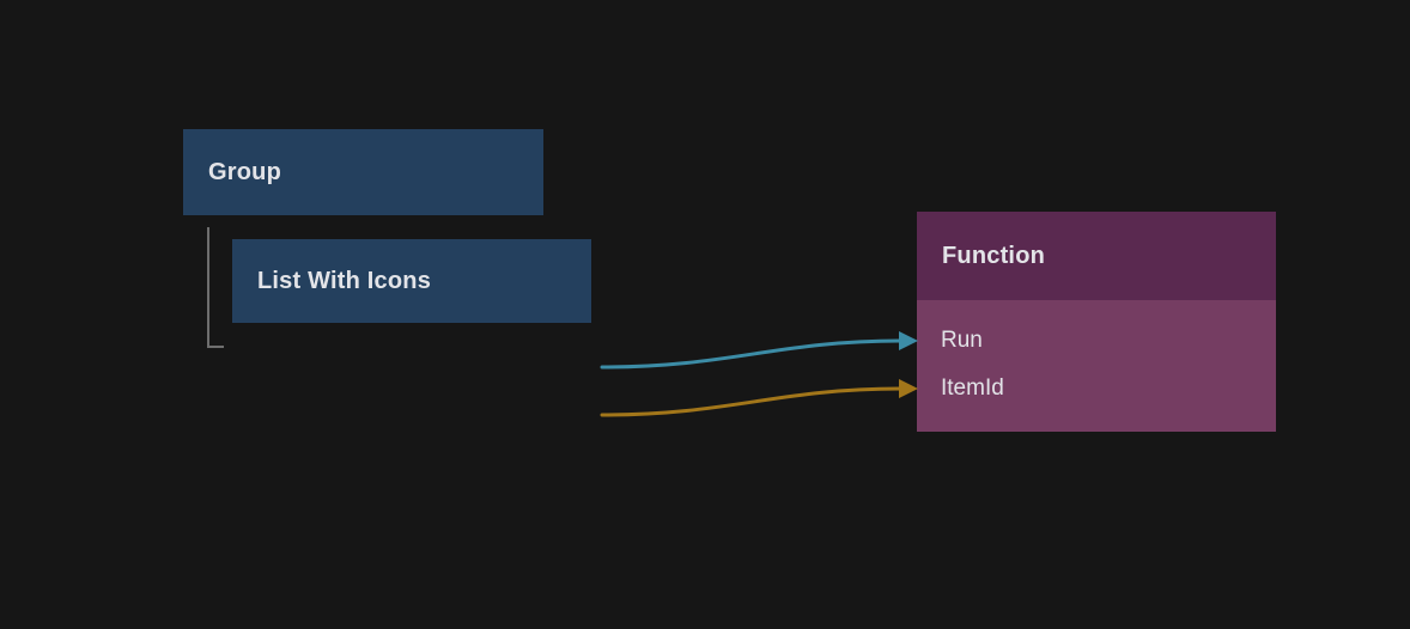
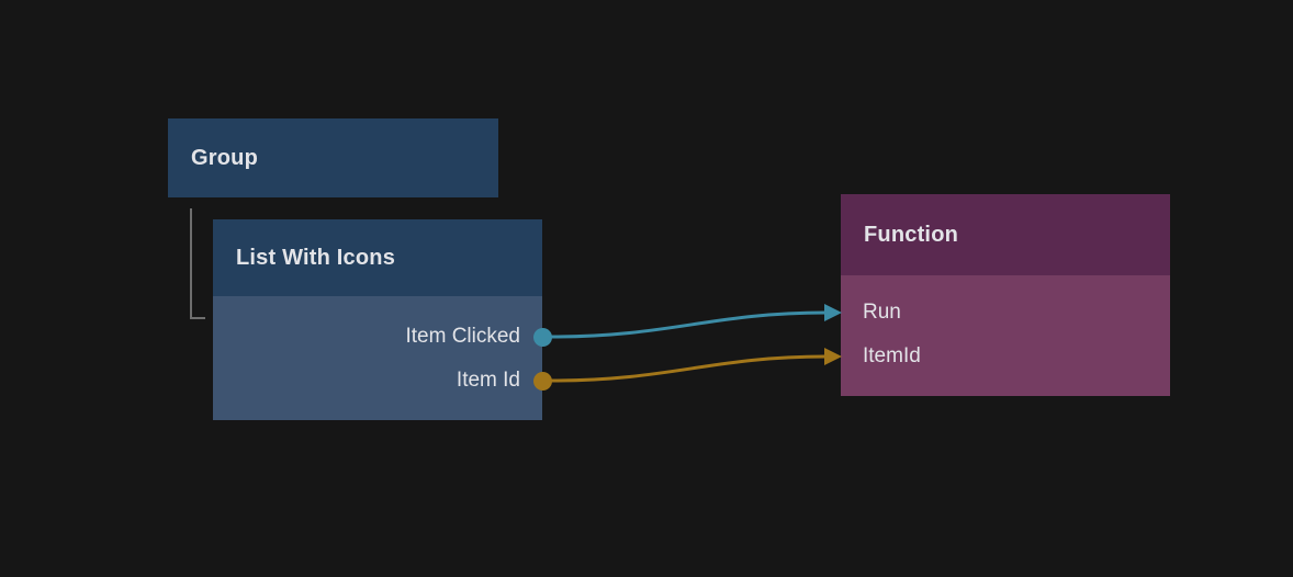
  Group
  List With Icons
+ Item Clicked
+ Item Id
  Function
  Run
  ItemId
